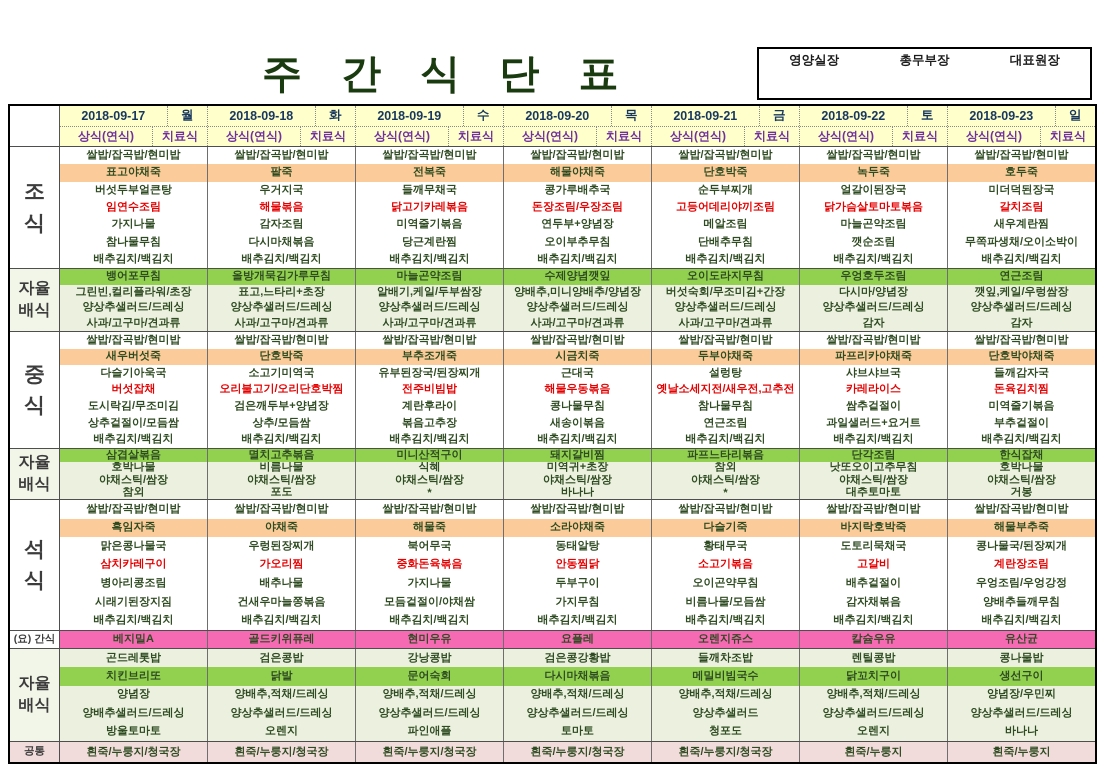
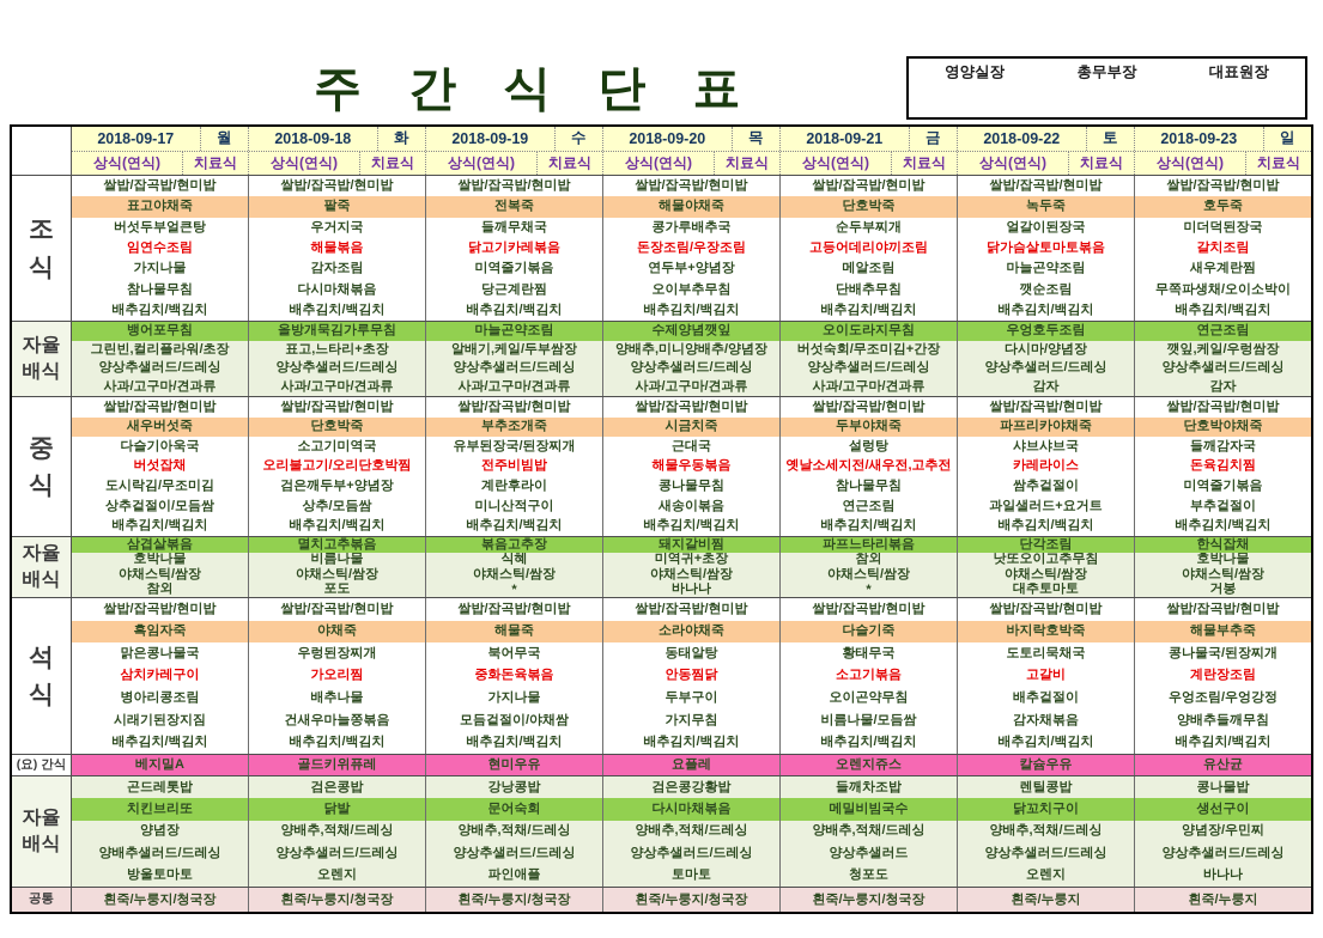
  주 간 식 단 표
  영양실장
  총무부장
  대표원장
  2018-09-17
  월
  상식(연식)
  치료식
  2018-09-18
  화
  상식(연식)
  치료식
  2018-09-19
  수
  상식(연식)
  치료식
  2018-09-20
  목
  상식(연식)
  치료식
  2018-09-21
  금
  상식(연식)
  치료식
  2018-09-22
  토
  상식(연식)
  치료식
  2018-09-23
  일
  상식(연식)
  치료식
  조식
  쌀밥/잡곡밥/현미밥
  표고야채죽
  버섯두부얼큰탕
  임연수조림
  가지나물
  참나물무침
  배추김치/백김치
  쌀밥/잡곡밥/현미밥
  팥죽
  우거지국
  해물볶음
  감자조림
  다시마채볶음
  배추김치/백김치
  쌀밥/잡곡밥/현미밥
  전복죽
  들깨무채국
  닭고기카레볶음
  미역줄기볶음
  당근계란찜
  배추김치/백김치
  쌀밥/잡곡밥/현미밥
  해물야채죽
  콩가루배추국
  돈장조림/우장조림
  연두부+양념장
  오이부추무침
  배추김치/백김치
  쌀밥/잡곡밥/현미밥
  단호박죽
  순두부찌개
  고등어데리야끼조림
  메알조림
  단배추무침
  배추김치/백김치
  쌀밥/잡곡밥/현미밥
  녹두죽
  얼갈이된장국
  닭가슴살토마토볶음
  마늘곤약조림
  깻순조림
  배추김치/백김치
  쌀밥/잡곡밥/현미밥
  호두죽
  미더덕된장국
  갈치조림
  새우계란찜
  무쪽파생채/오이소박이
  배추김치/백김치
  자율배식
  뱅어포무침
  그린빈,컬리플라워/초장
  양상추샐러드/드레싱
  사과/고구마/견과류
  올방개묵김가루무침
  표고,느타리+초장
  양상추샐러드/드레싱
  사과/고구마/견과류
  마늘곤약조림
  알배기,케일/두부쌈장
  양상추샐러드/드레싱
  사과/고구마/견과류
  수제양념깻잎
  양배추,미니양배추/양념장
  양상추샐러드/드레싱
  사과/고구마/견과류
  오이도라지무침
  버섯숙회/무조미김+간장
  양상추샐러드/드레싱
  사과/고구마/견과류
  우엉호두조림
  다시마/양념장
  양상추샐러드/드레싱
  감자
  연근조림
  깻잎,케일/우렁쌈장
  양상추샐러드/드레싱
  감자
  중식
  쌀밥/잡곡밥/현미밥
  새우버섯죽
  다슬기아욱국
  버섯잡채
  도시락김/무조미김
  상추겉절이/모듬쌈
  배추김치/백김치
  쌀밥/잡곡밥/현미밥
  단호박죽
  소고기미역국
  오리불고기/오리단호박찜
  검은깨두부+양념장
  상추/모듬쌈
  배추김치/백김치
  쌀밥/잡곡밥/현미밥
  부추조개죽
  유부된장국/된장찌개
  전주비빔밥
  계란후라이
- 볶음고추장
+ 미니산적구이
  배추김치/백김치
  쌀밥/잡곡밥/현미밥
  시금치죽
  근대국
  해물우동볶음
  콩나물무침
  새송이볶음
  배추김치/백김치
  쌀밥/잡곡밥/현미밥
  두부야채죽
  설렁탕
  옛날소세지전/새우전,고추전
  참나물무침
  연근조림
  배추김치/백김치
  쌀밥/잡곡밥/현미밥
  파프리카야채죽
  샤브샤브국
  카레라이스
  쌈추겉절이
  과일샐러드+요거트
  배추김치/백김치
  쌀밥/잡곡밥/현미밥
  단호박야채죽
  들깨감자국
  돈육김치찜
  미역줄기볶음
  부추겉절이
  배추김치/백김치
  자율배식
  삼겹살볶음
  호박나물
  야채스틱/쌈장
  참외
  멸치고추볶음
  비름나물
  야채스틱/쌈장
  포도
- 미니산적구이
+ 볶음고추장
  식혜
  야채스틱/쌈장
  *
  돼지갈비찜
  미역귀+초장
  야채스틱/쌈장
  바나나
  파프느타리볶음
  참외
  야채스틱/쌈장
  *
  단각조림
  낫또오이고추무침
  야채스틱/쌈장
  대추토마토
  한식잡채
  호박나물
  야채스틱/쌈장
  거봉
  석식
  쌀밥/잡곡밥/현미밥
  흑임자죽
  맑은콩나물국
  삼치카레구이
  병아리콩조림
  시래기된장지짐
  배추김치/백김치
  쌀밥/잡곡밥/현미밥
  야채죽
  우렁된장찌개
  가오리찜
  배추나물
  건새우마늘쫑볶음
  배추김치/백김치
  쌀밥/잡곡밥/현미밥
  해물죽
  북어무국
  중화돈육볶음
  가지나물
  모듬겉절이/야채쌈
  배추김치/백김치
  쌀밥/잡곡밥/현미밥
  소라야채죽
  동태알탕
  안동찜닭
  두부구이
  가지무침
  배추김치/백김치
  쌀밥/잡곡밥/현미밥
  다슬기죽
  황태무국
  소고기볶음
  오이곤약무침
  비름나물/모듬쌈
  배추김치/백김치
  쌀밥/잡곡밥/현미밥
  바지락호박죽
  도토리묵채국
  고갈비
  배추겉절이
  감자채볶음
  배추김치/백김치
  쌀밥/잡곡밥/현미밥
  해물부추죽
  콩나물국/된장찌개
  계란장조림
  우엉조림/우엉강정
  양배추들깨무침
  배추김치/백김치
  (요) 간식
  베지밀A
  골드키위퓨레
  현미우유
  요플레
  오렌지쥬스
  칼슘우유
  유산균
  자율배식
  곤드레톳밥
  치킨브리또
  양념장
  양배추샐러드/드레싱
  방울토마토
  검은콩밥
  닭발
  양배추,적채/드레싱
  양상추샐러드/드레싱
  오렌지
  강낭콩밥
  문어숙회
  양배추,적채/드레싱
  양상추샐러드/드레싱
  파인애플
  검은콩강황밥
  다시마채볶음
  양배추,적채/드레싱
  양상추샐러드/드레싱
  토마토
  들깨차조밥
  메밀비빔국수
  양배추,적채/드레싱
  양상추샐러드
  청포도
  렌틸콩밥
  닭꼬치구이
  양배추,적채/드레싱
  양상추샐러드/드레싱
  오렌지
  콩나물밥
  생선구이
  양념장/우민찌
  양상추샐러드/드레싱
  바나나
  공통
  흰죽/누룽지/청국장
  흰죽/누룽지/청국장
  흰죽/누룽지/청국장
  흰죽/누룽지/청국장
  흰죽/누룽지/청국장
  흰죽/누룽지
  흰죽/누룽지
